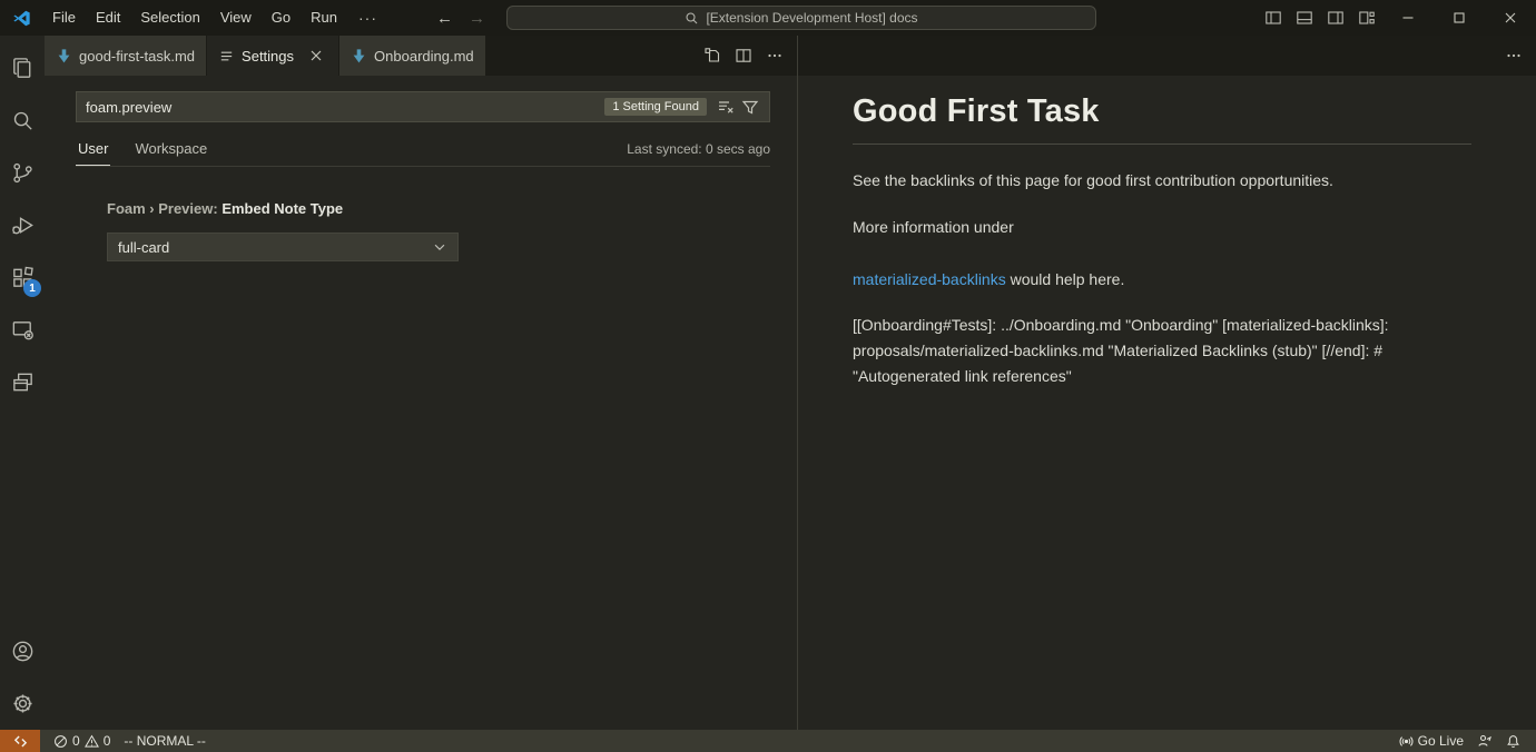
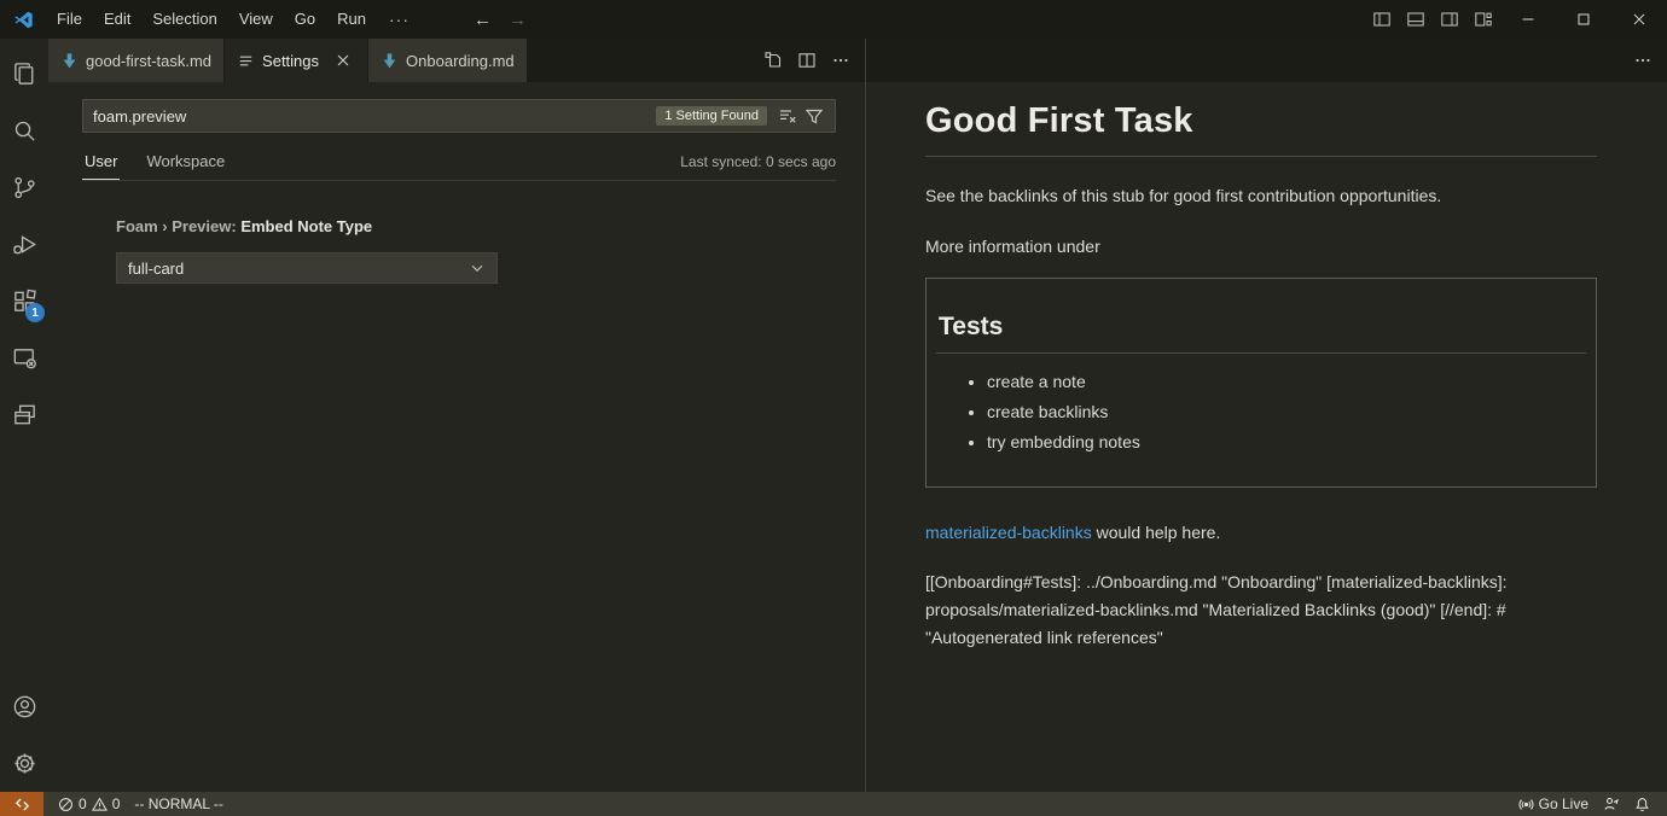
  File
  Edit
  Selection
  View
  Go
  Run
  ···
  ←
  →
- [Extension Development Host] docs
  1
  good-first-task.md
  Settings
  Onboarding.md
  foam.preview
  1 Setting Found
  User
  Workspace
  Last synced: 0 secs ago
  Foam › Preview: Embed Note Type
  full-card
  Good First Task
- See the backlinks of this page for good first contribution opportunities.
+ See the backlinks of this stub for good first contribution opportunities.
  More information under
+ Tests
+ create a note
+ create backlinks
+ try embedding notes
  materialized-backlinks would help here.
- [[Onboarding#Tests]: ../Onboarding.md "Onboarding" [materialized-backlinks]: proposals/materialized-backlinks.md "Materialized Backlinks (stub)" [//end]: # "Autogenerated link references"
+ [[Onboarding#Tests]: ../Onboarding.md "Onboarding" [materialized-backlinks]: proposals/materialized-backlinks.md "Materialized Backlinks (good)" [//end]: # "Autogenerated link references"
  0
  0
  -- NORMAL --
  Go Live
